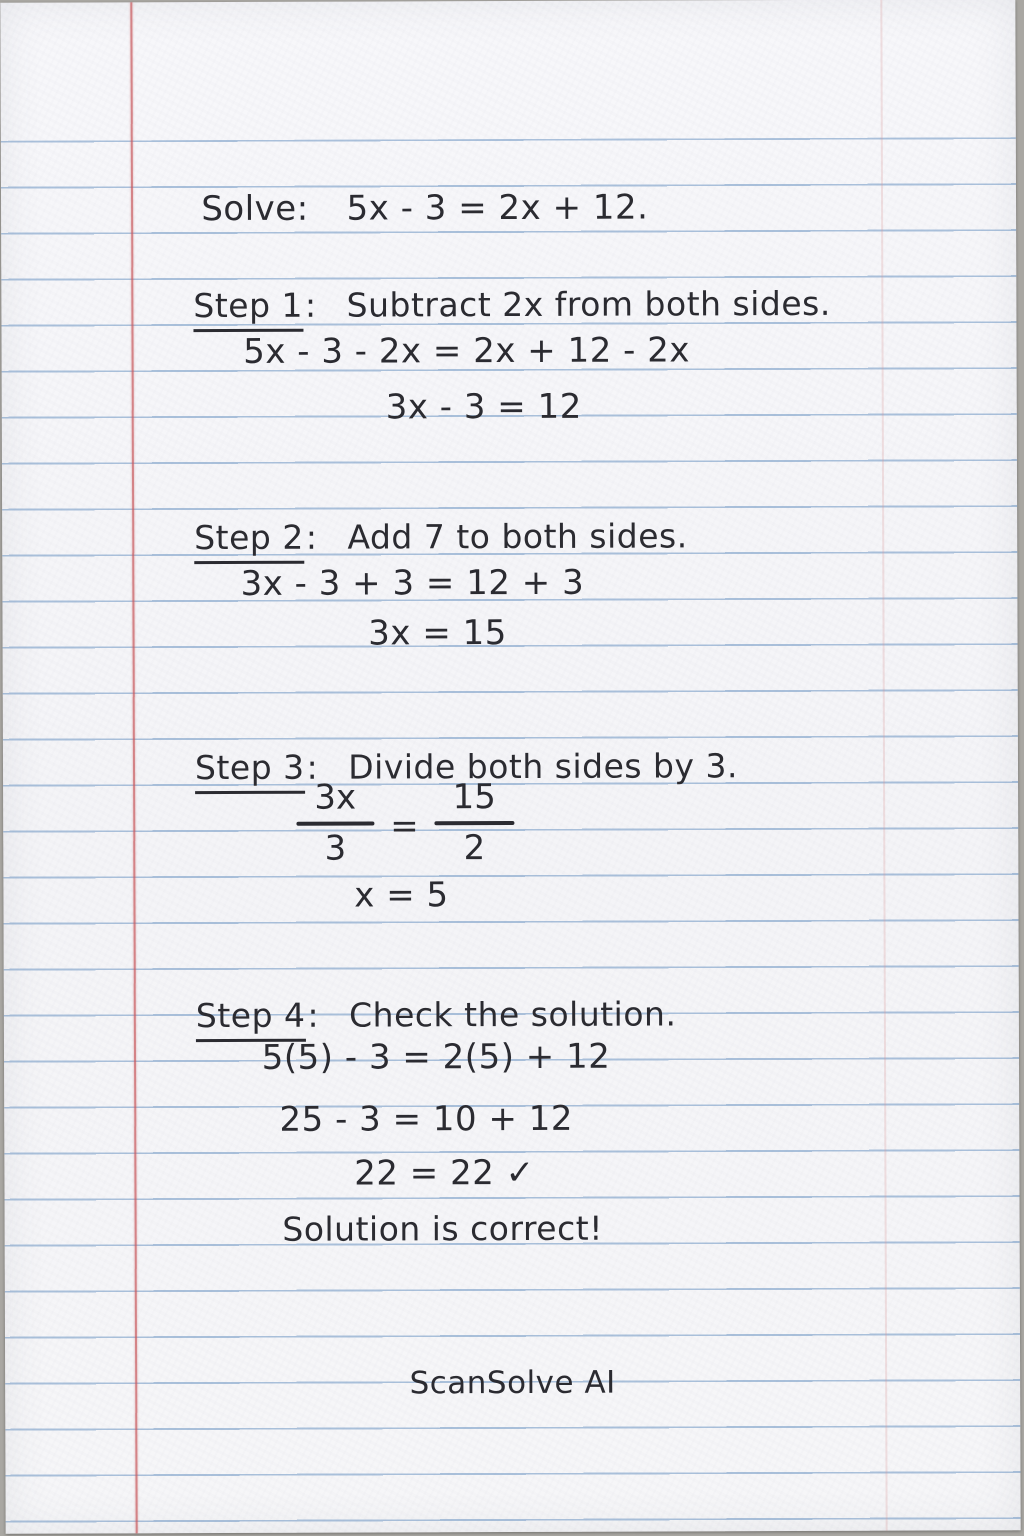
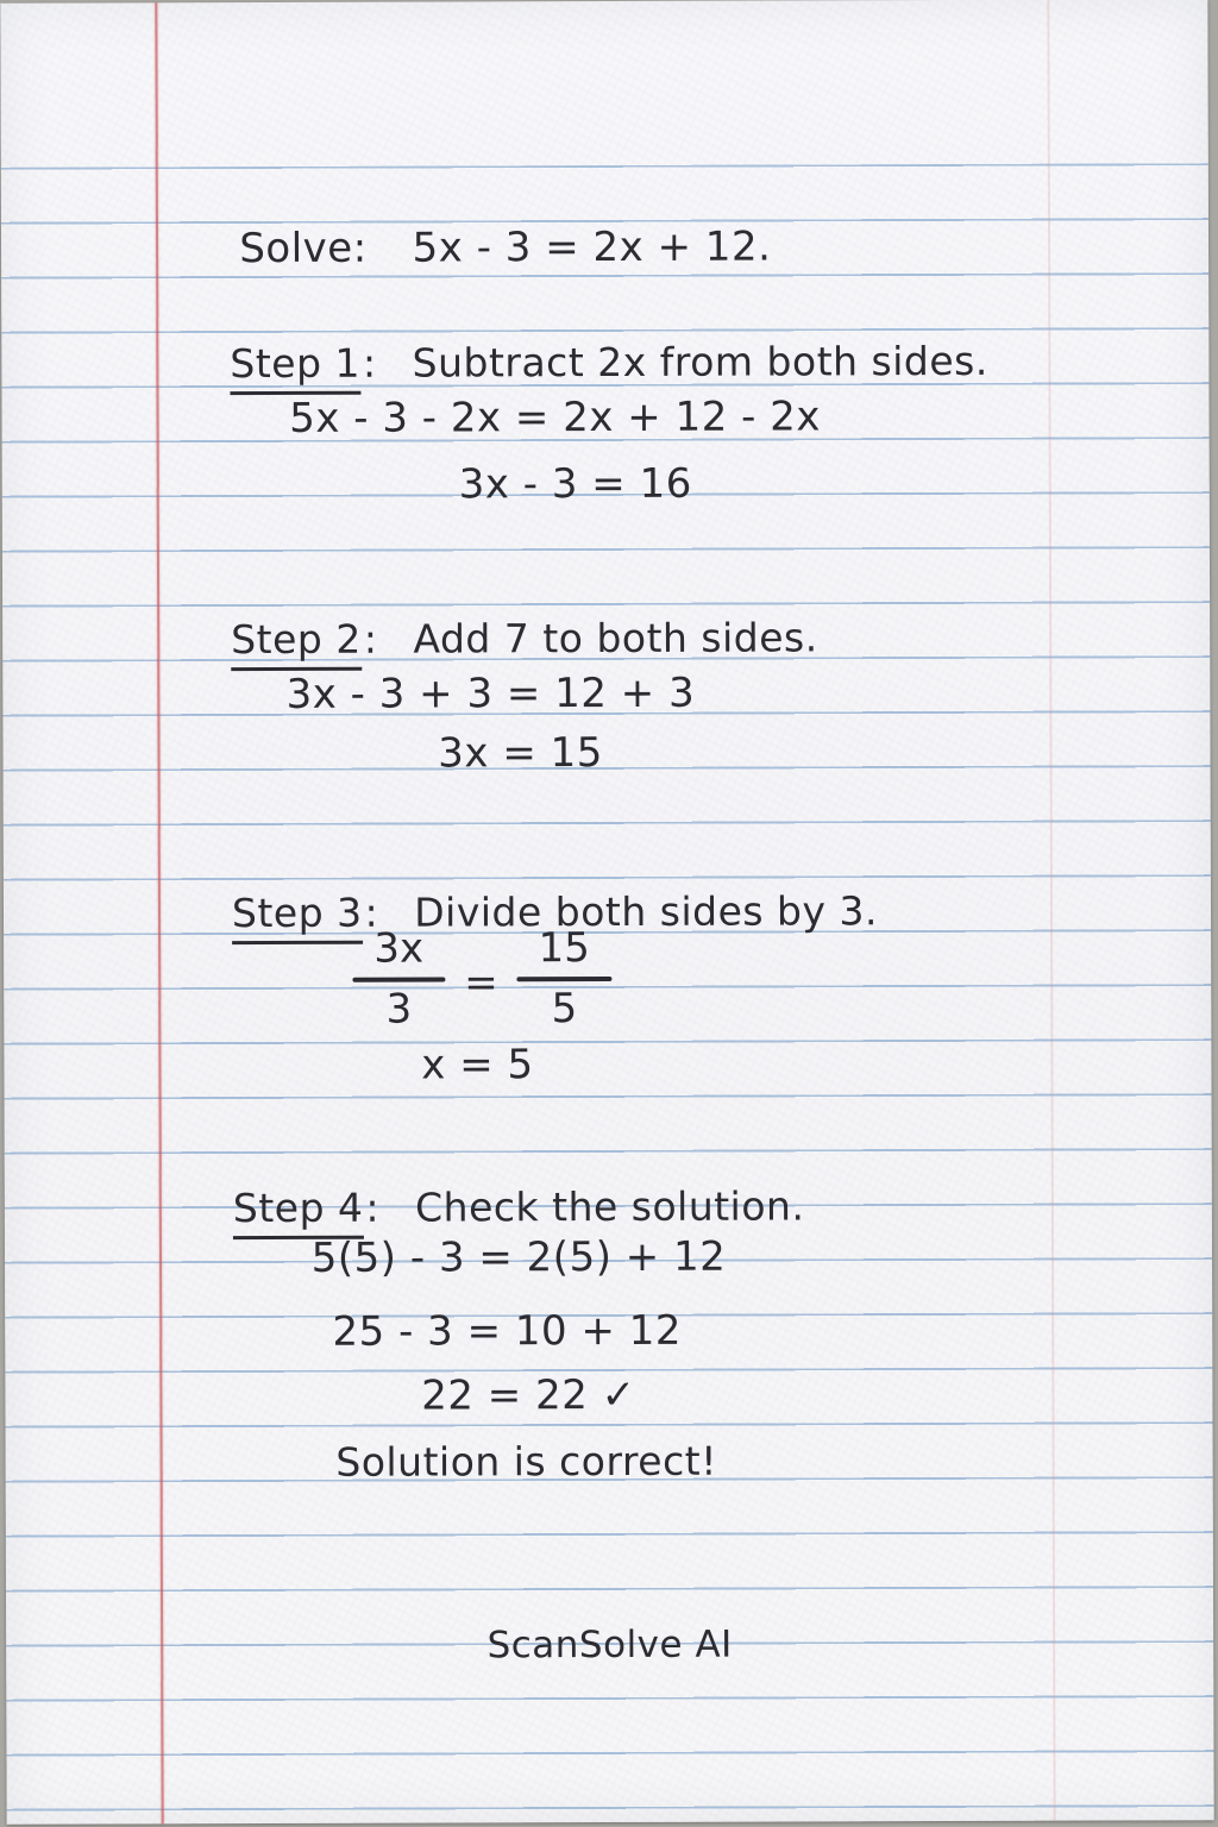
  Solve: 5x - 3 = 2x + 12.
  Step 1: Subtract 2x from both sides.
  5x - 3 - 2x = 2x + 12 - 2x
- 3x - 3 = 12
+ 3x - 3 = 16
  Step 2: Add 7 to both sides.
  3x - 3 + 3 = 12 + 3
  3x = 15
  Step 3: Divide both sides by 3.
  3x
  3
  =
  15
- 2
+ 5
  x = 5
  Step 4: Check the solution.
  5(5) - 3 = 2(5) + 12
  25 - 3 = 10 + 12
  22 = 22 ✓
  Solution is correct!
  ScanSolve AI
